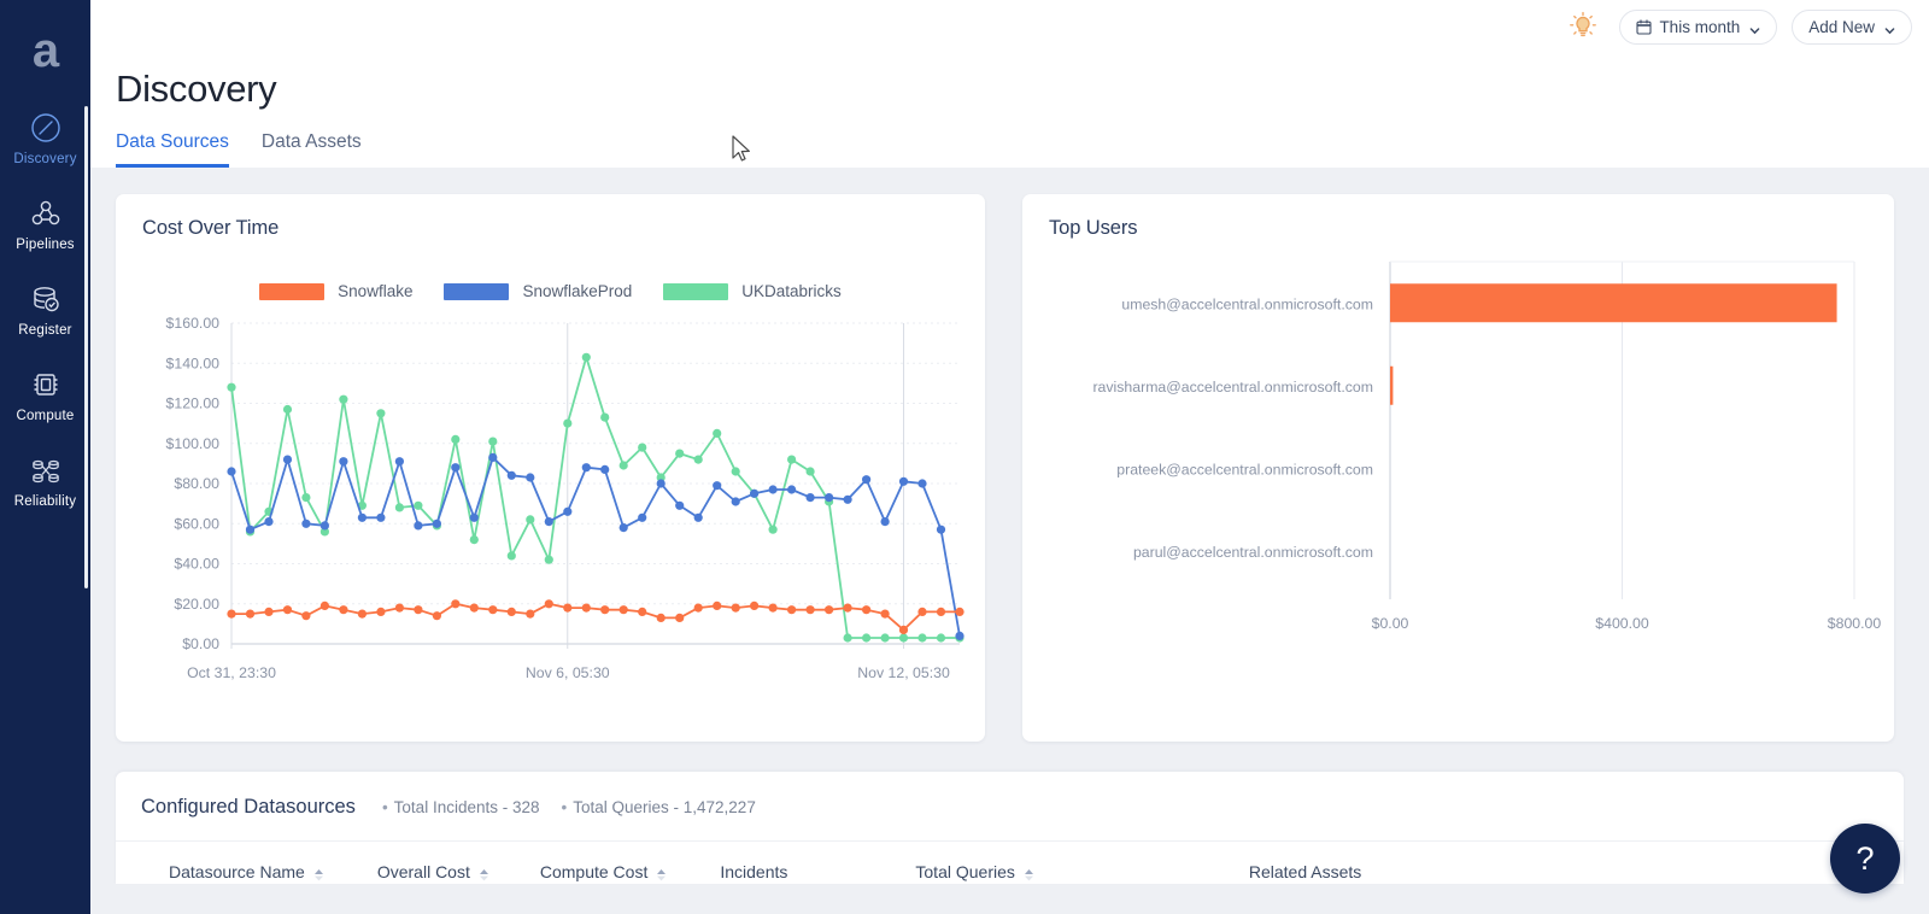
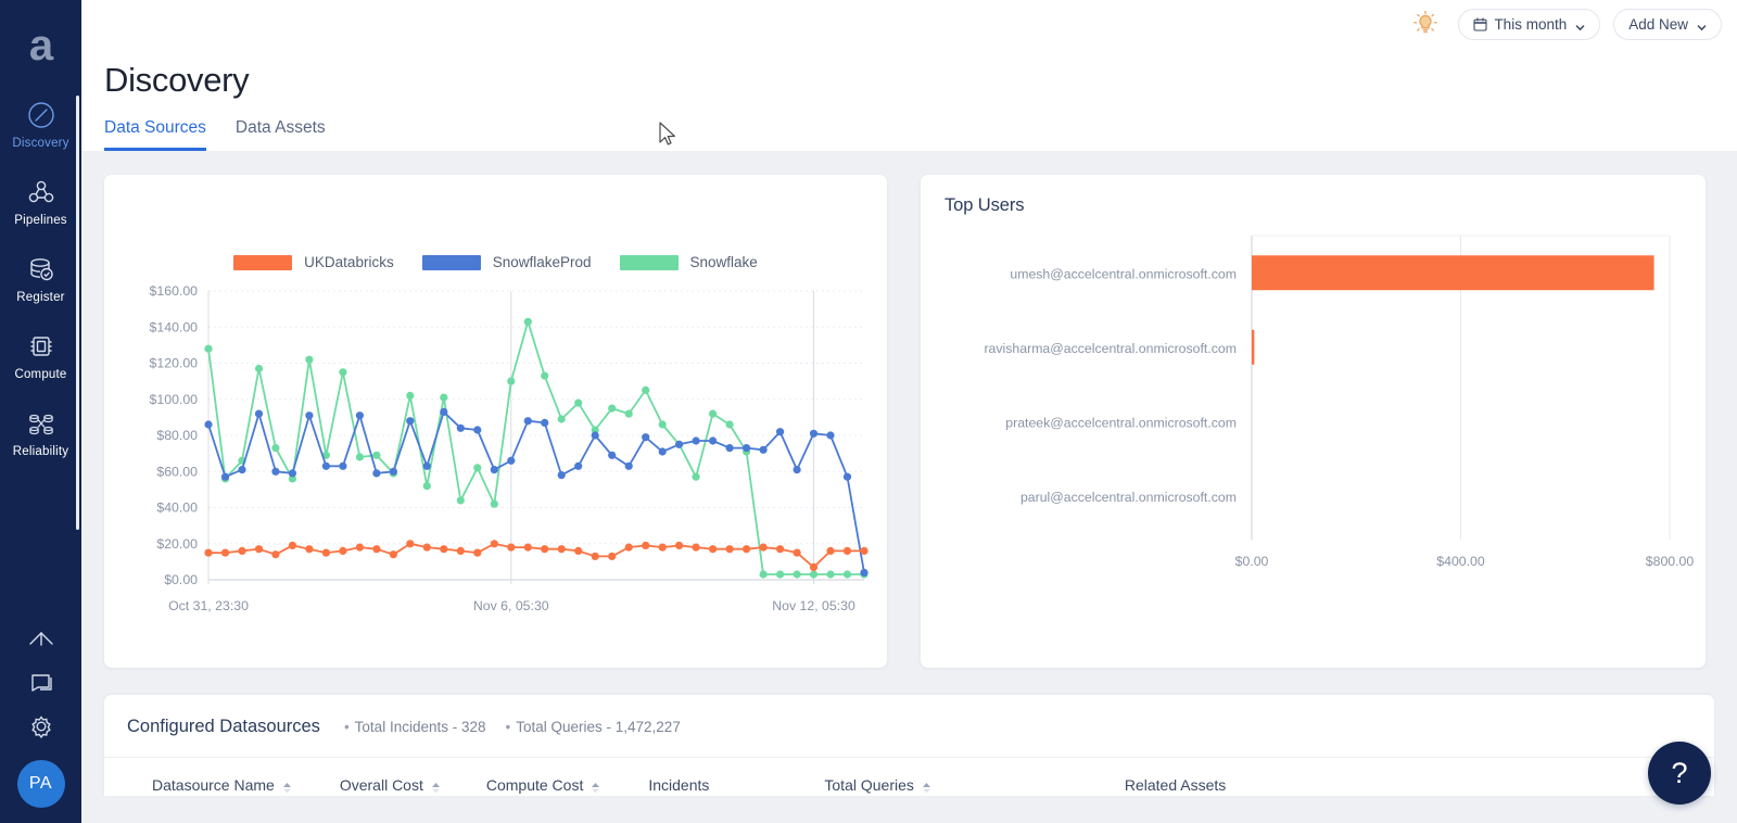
  a
  Discovery
  Pipelines
  Register
  Compute
  Reliability
+ PA
  This month
  Add New
  Discovery
  Data Sources
  Data Assets
- Cost Over Time
- Snowflake
+ UKDatabricks
  SnowflakeProd
- UKDatabricks
+ Snowflake
  $0.00
  $20.00
  $40.00
  $60.00
  $80.00
  $100.00
  $120.00
  $140.00
  $160.00
  Oct 31, 23:30
  Nov 6, 05:30
  Nov 12, 05:30
  Top Users
  $0.00
  $400.00
  $800.00
  umesh@accelcentral.onmicrosoft.com
  ravisharma@accelcentral.onmicrosoft.com
  prateek@accelcentral.onmicrosoft.com
  parul@accelcentral.onmicrosoft.com
  Configured Datasources
  • Total Incidents - 328
  • Total Queries - 1,472,227
  Datasource Name
  Overall Cost
  Compute Cost
  Incidents
  Total Queries
  Related Assets
  ?
